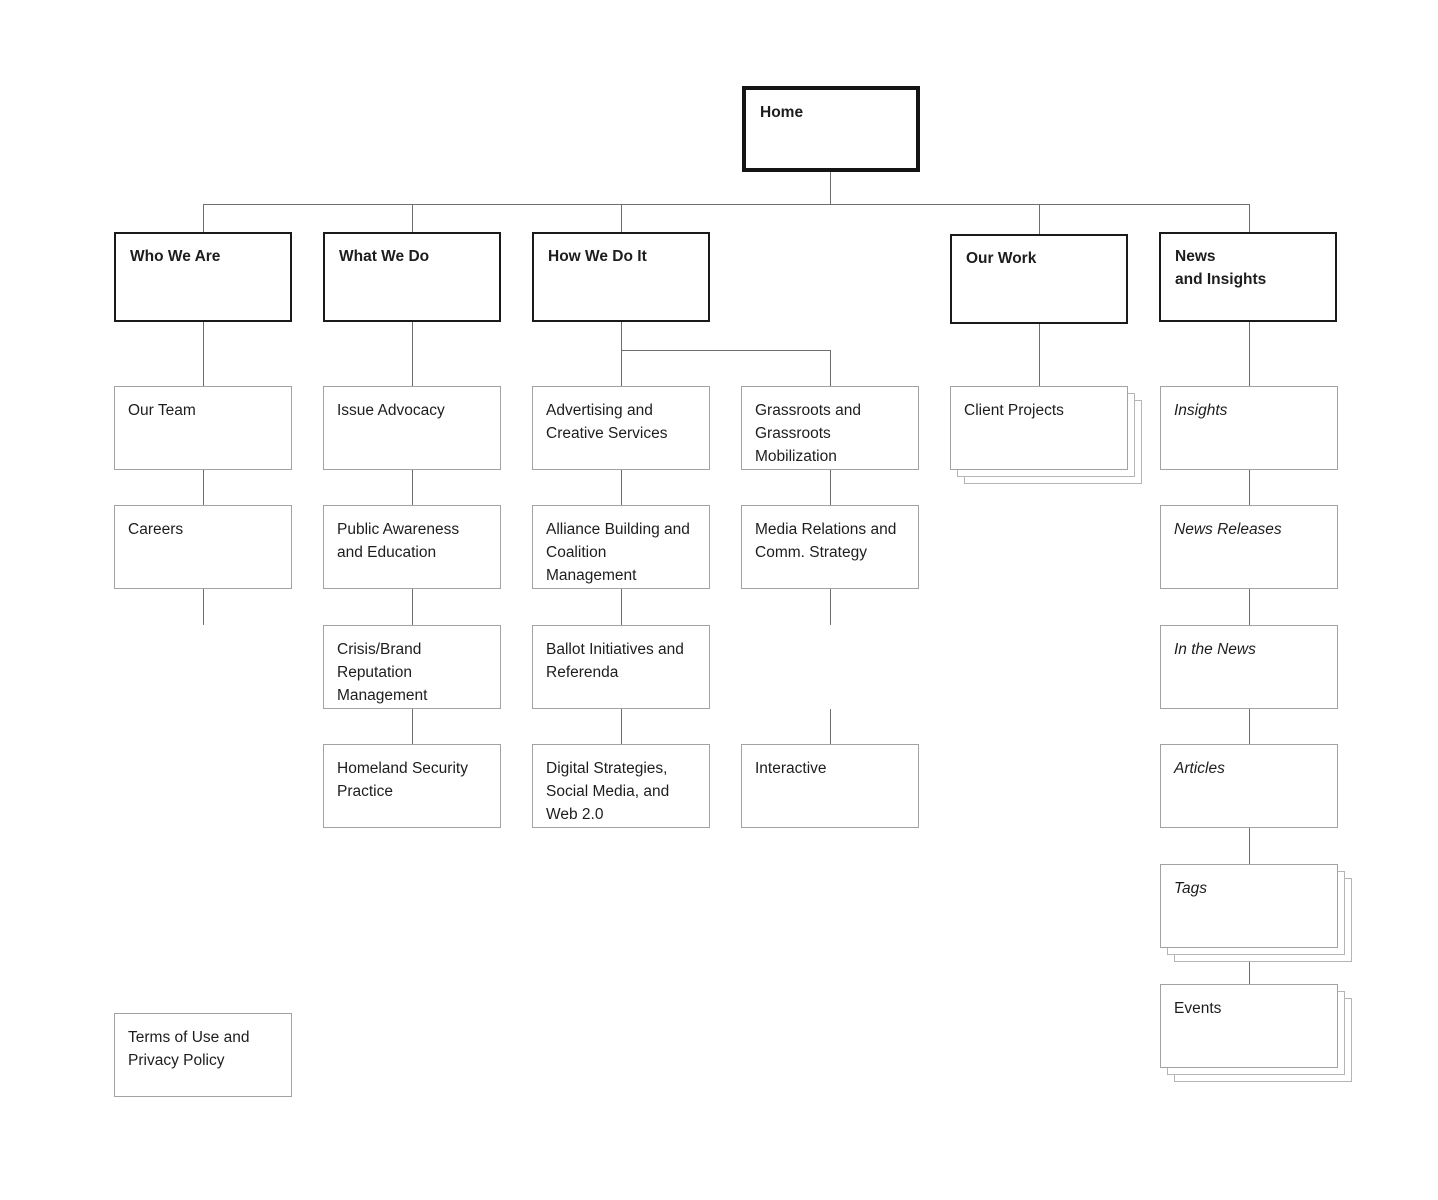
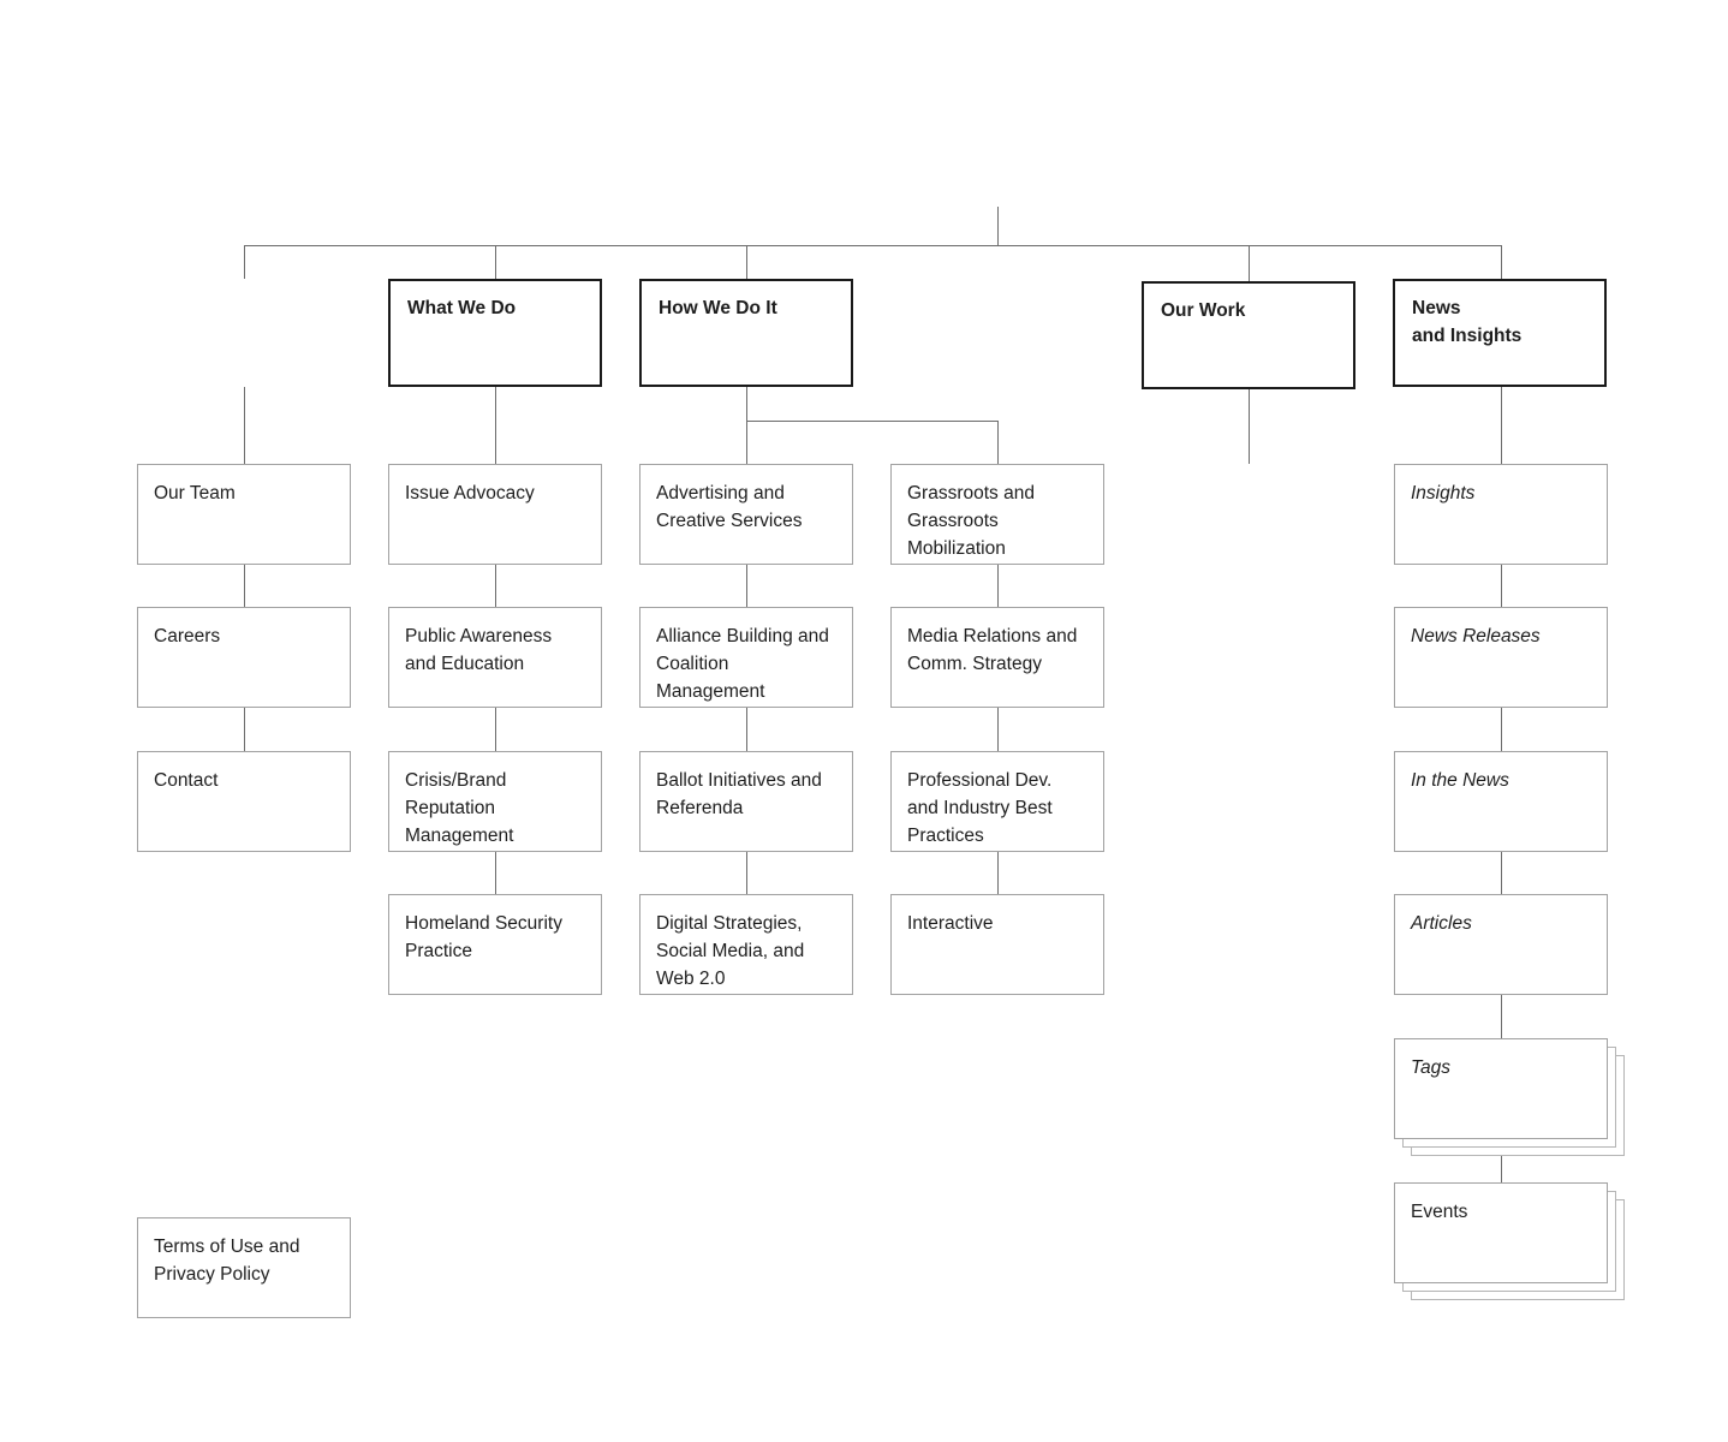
- Home
- Who We Are
  What We Do
  How We Do It
  Our Work
  News
  and Insights
  Our Team
  Careers
+ Contact
  Issue Advocacy
  Public Awareness and Education
  Crisis/Brand Reputation Management
  Homeland Security Practice
  Advertising and Creative Services
  Alliance Building and Coalition Management
  Ballot Initiatives and Referenda
  Digital Strategies, Social Media, and Web 2.0
  Grassroots and Grassroots Mobilization
  Media Relations and Comm. Strategy
+ Professional Dev. and Industry Best Practices
  Interactive
- Client Projects
  Insights
  News Releases
  In the News
  Articles
  Tags
  Events
  Terms of Use and Privacy Policy
